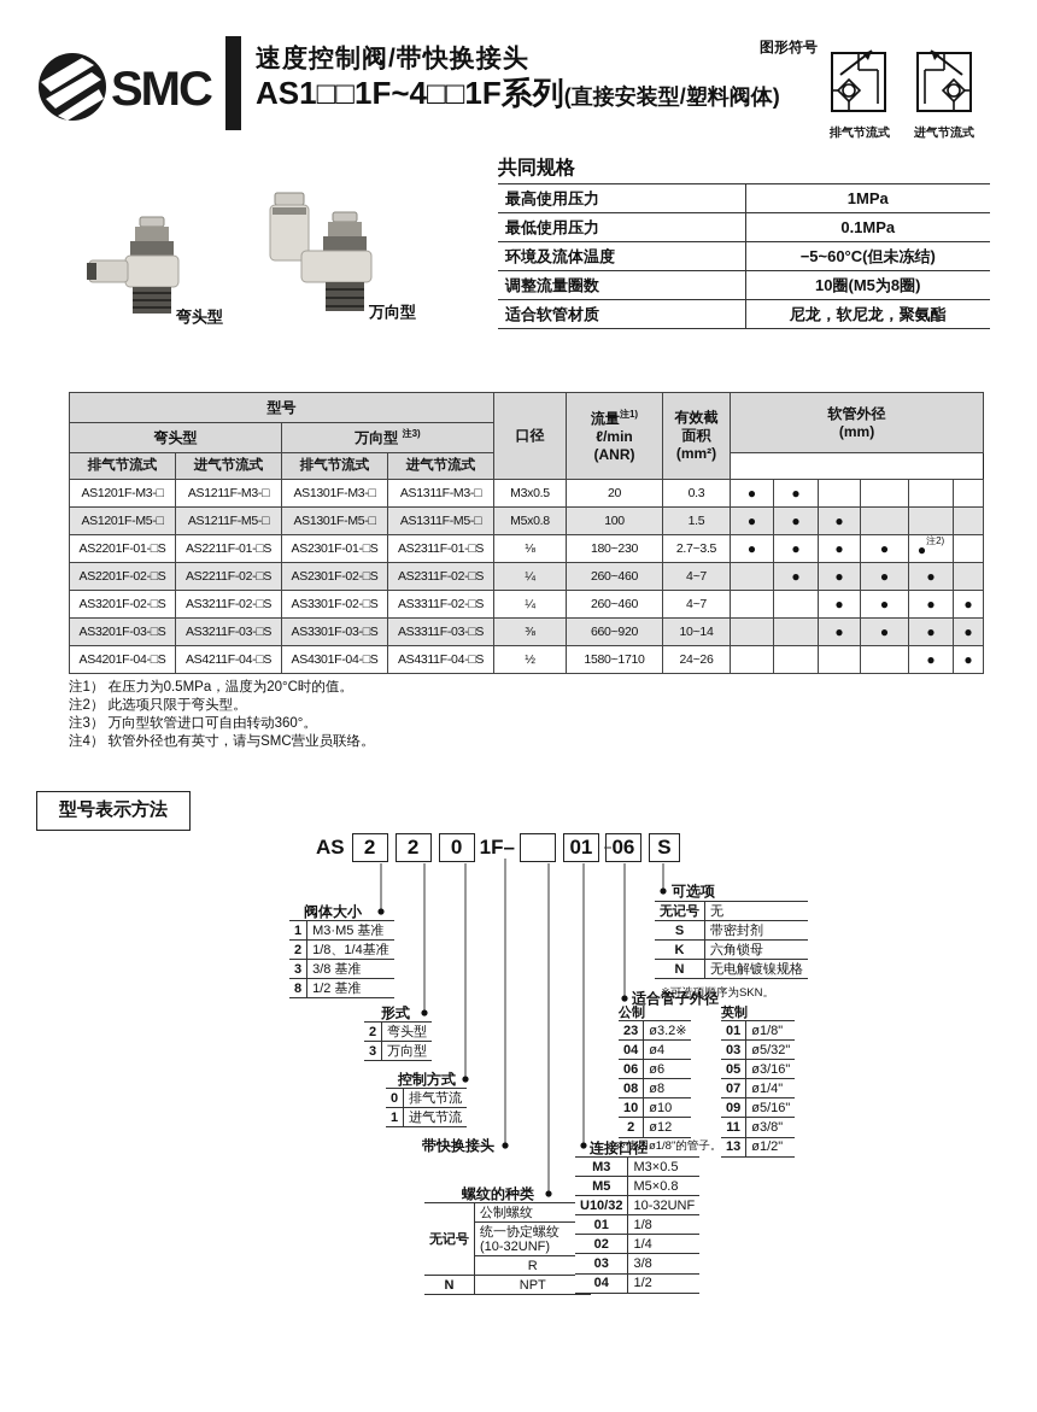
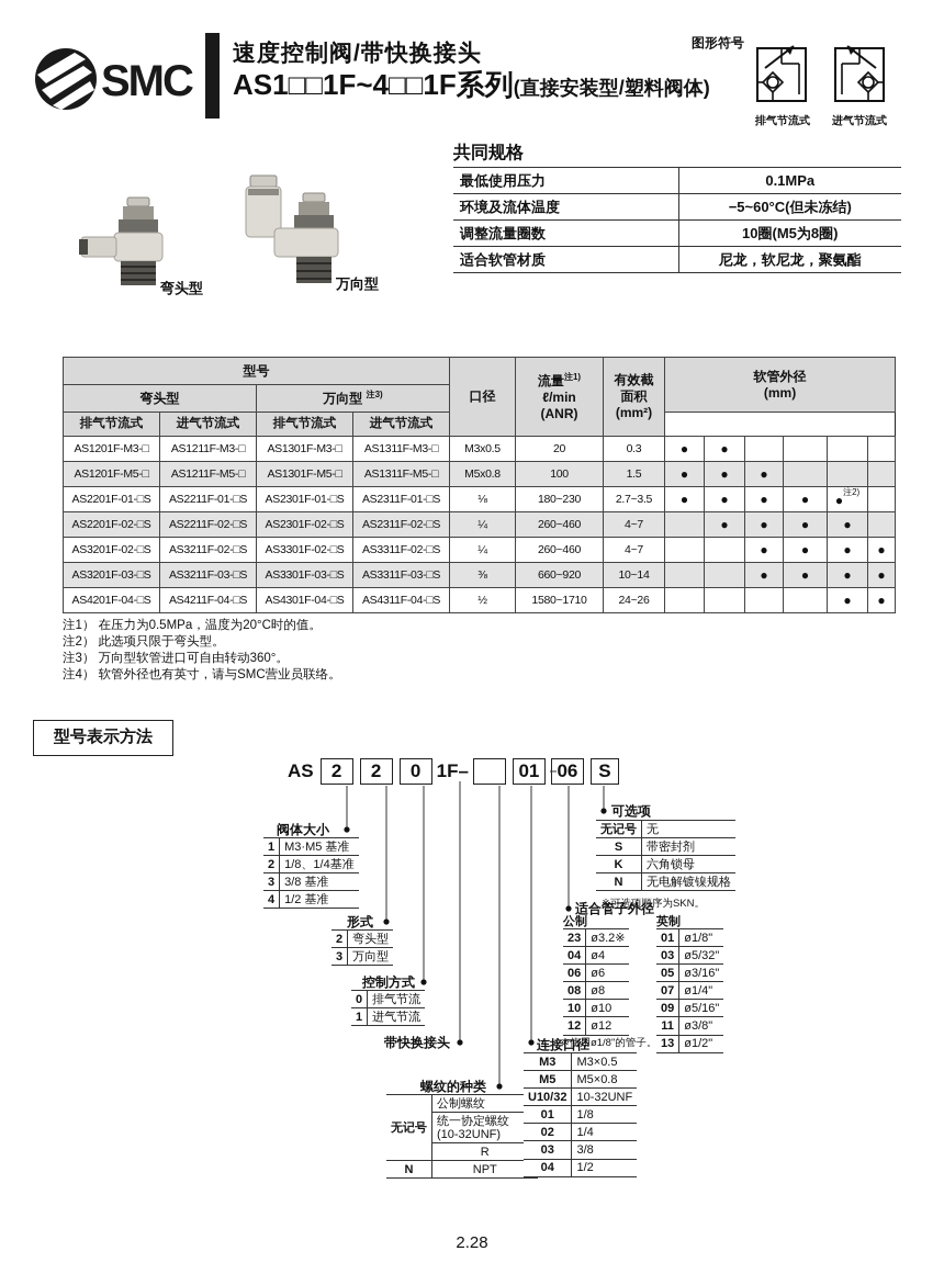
  SMC
  速度控制阀/带快换接头
  AS1□□1F~4□□1F系列(直接安装型/塑料阀体)
  图形符号
  排气节流式
  进气节流式
  弯头型
  万向型
  共同规格
- 最高使用压力	1MPa
  最低使用压力	0.1MPa
  环境及流体温度	−5~60°C(但未冻结)
  调整流量圈数	10圈(M5为8圈)
  适合软管材质	尼龙，软尼龙，聚氨酯
  型号	口径	流量注1) ℓ/min (ANR)	有效截 面积 (mm²)	软管外径 (mm)
  弯头型	万向型 注3)
  排气节流式	进气节流式	排气节流式	进气节流式
  AS1201F-M3-□	AS1211F-M3-□	AS1301F-M3-□	AS1311F-M3-□	M3x0.5	20	0.3	●	●
  AS1201F-M5-□	AS1211F-M5-□	AS1301F-M5-□	AS1311F-M5-□	M5x0.8	100	1.5	●	●	●
  AS2201F-01-□S	AS2211F-01-□S	AS2301F-01-□S	AS2311F-01-□S	⅛	180~230	2.7~3.5	●	●	●	●	●注2)
  AS2201F-02-□S	AS2211F-02-□S	AS2301F-02-□S	AS2311F-02-□S	¼	260~460	4~7		●	●	●	●
  AS3201F-02-□S	AS3211F-02-□S	AS3301F-02-□S	AS3311F-02-□S	¼	260~460	4~7			●	●	●	●
  AS3201F-03-□S	AS3211F-03-□S	AS3301F-03-□S	AS3311F-03-□S	⅜	660~920	10~14			●	●	●	●
  AS4201F-04-□S	AS4211F-04-□S	AS4301F-04-□S	AS4311F-04-□S	½	1580~1710	24~26					●	●
  注1） 在压力为0.5MPa，温度为20°C时的值。
  注2） 此选项只限于弯头型。
  注3） 万向型软管进口可自由转动360°。
  注4） 软管外径也有英寸，请与SMC营业员联络。
  型号表示方法
  AS
  2
  2
  0
  1F–
  01
  06
  S
  阀体大小
  1	M3·M5 基准
  2	1/8、1/4基准
  3	3/8 基准
- 8	1/2 基准
+ 4	1/2 基准
  形式
  2	弯头型
  3	万向型
  控制方式
  0	排气节流
  1	进气节流
  带快换接头
  螺纹的种类
  无记号	公制螺纹
  统一协定螺纹 (10-32UNF)
  R
  N	NPT
  连接口径
  M3	M3×0.5
  M5	M5×0.8
  U10/32	10-32UNF
  01	1/8
  02	1/4
  03	3/8
  04	1/2
  适合管子外径
  公制
  23	ø3.2※
  04	ø4
  06	ø6
  08	ø8
  10	ø10
- 2	ø12
+ 12	ø12
  ※使用ø1/8"的管子。
  英制
  01	ø1/8"
  03	ø5/32"
  05	ø3/16"
  07	ø1/4"
  09	ø5/16"
  11	ø3/8"
  13	ø1/2"
  可选项
  无记号	无
  S	带密封剂
  K	六角锁母
  N	无电解镀镍规格
  ※可选项顺序为SKN。
+ 2.28
